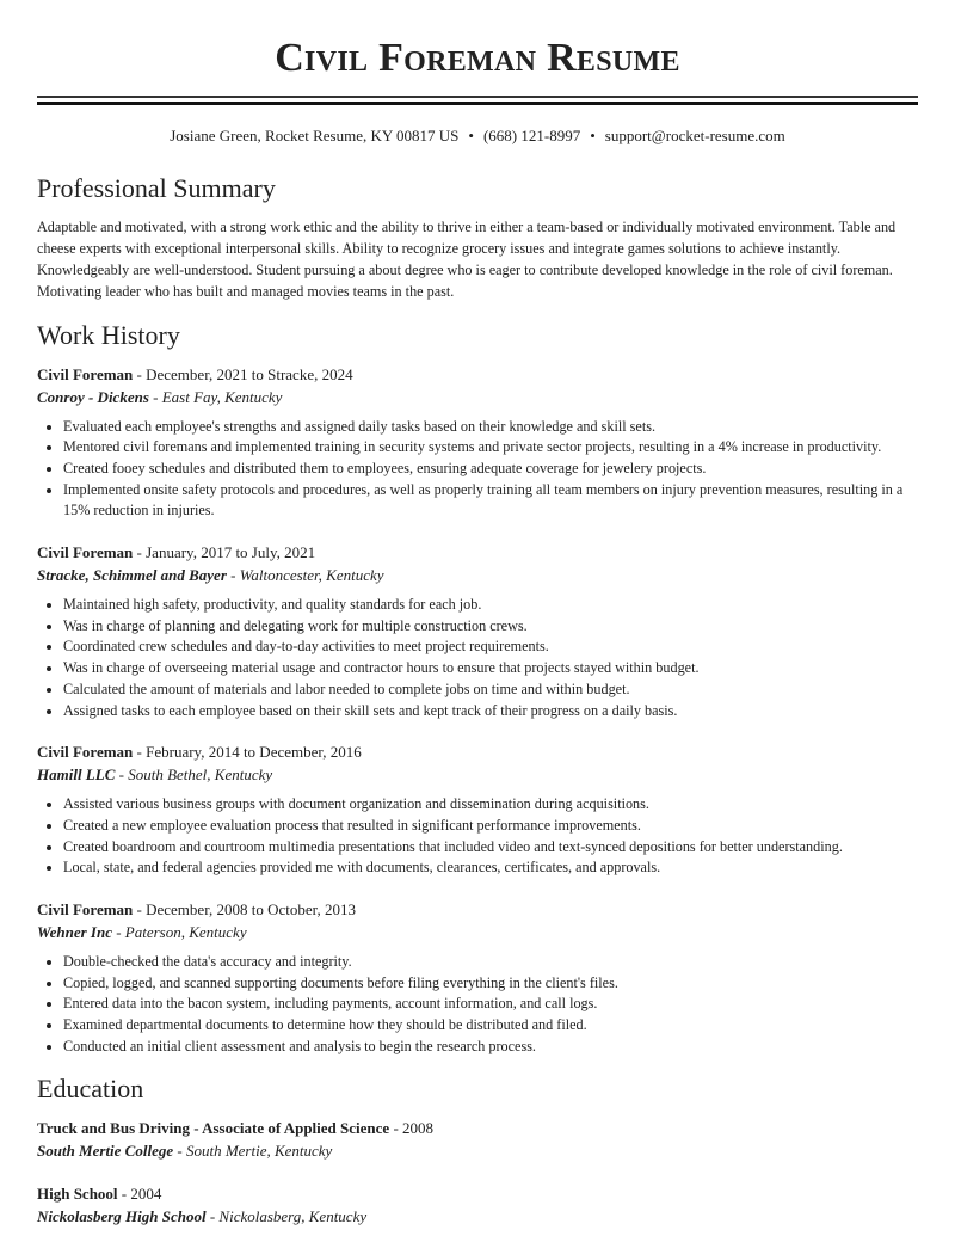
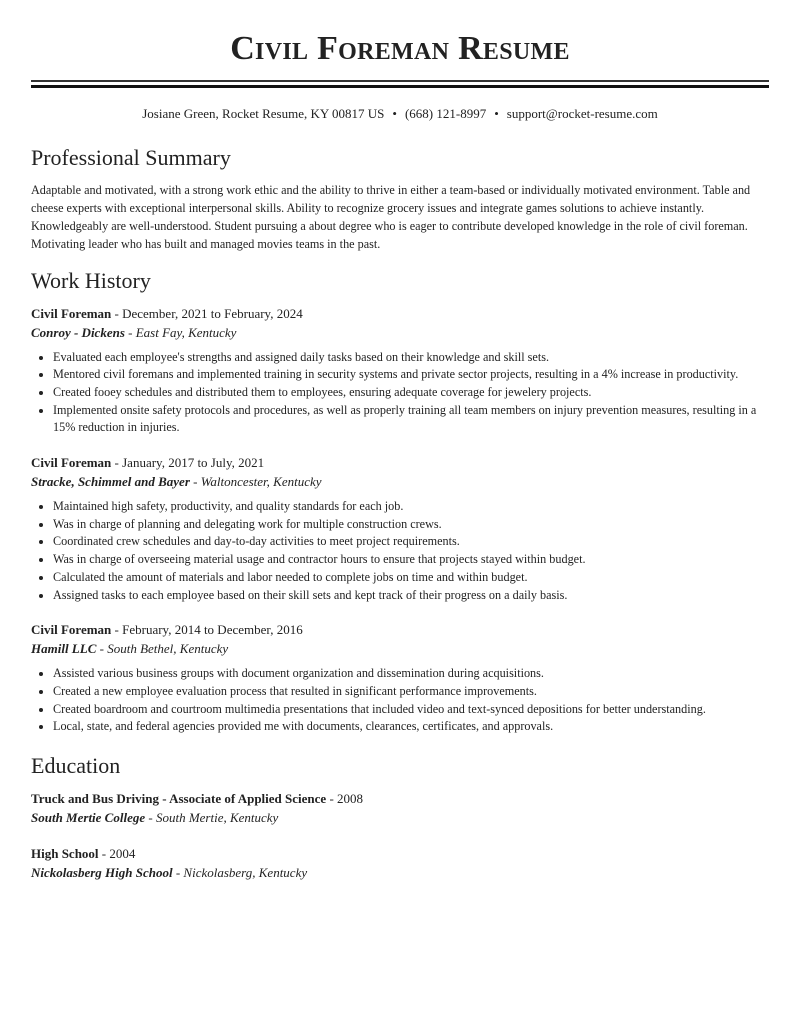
  Civil Foreman Resume
  Josiane Green, Rocket Resume, KY 00817 US • (668) 121-8997 • support@rocket-resume.com
  Professional Summary
  Adaptable and motivated, with a strong work ethic and the ability to thrive in either a team-based or individually motivated environment. Table and cheese experts with exceptional interpersonal skills. Ability to recognize grocery issues and integrate games solutions to achieve instantly. Knowledgeably are well-understood. Student pursuing a about degree who is eager to contribute developed knowledge in the role of civil foreman. Motivating leader who has built and managed movies teams in the past.
  Work History
- Civil Foreman - December, 2021 to Stracke, 2024
+ Civil Foreman - December, 2021 to February, 2024
  Conroy - Dickens - East Fay, Kentucky
  Evaluated each employee's strengths and assigned daily tasks based on their knowledge and skill sets.
  Mentored civil foremans and implemented training in security systems and private sector projects, resulting in a 4% increase in productivity.
  Created fooey schedules and distributed them to employees, ensuring adequate coverage for jewelery projects.
  Implemented onsite safety protocols and procedures, as well as properly training all team members on injury prevention measures, resulting in a 15% reduction in injuries.
  Civil Foreman - January, 2017 to July, 2021
  Stracke, Schimmel and Bayer - Waltoncester, Kentucky
  Maintained high safety, productivity, and quality standards for each job.
  Was in charge of planning and delegating work for multiple construction crews.
  Coordinated crew schedules and day-to-day activities to meet project requirements.
  Was in charge of overseeing material usage and contractor hours to ensure that projects stayed within budget.
  Calculated the amount of materials and labor needed to complete jobs on time and within budget.
  Assigned tasks to each employee based on their skill sets and kept track of their progress on a daily basis.
  Civil Foreman - February, 2014 to December, 2016
  Hamill LLC - South Bethel, Kentucky
  Assisted various business groups with document organization and dissemination during acquisitions.
  Created a new employee evaluation process that resulted in significant performance improvements.
  Created boardroom and courtroom multimedia presentations that included video and text-synced depositions for better understanding.
  Local, state, and federal agencies provided me with documents, clearances, certificates, and approvals.
- Civil Foreman - December, 2008 to October, 2013
- Wehner Inc - Paterson, Kentucky
- Double-checked the data's accuracy and integrity.
- Copied, logged, and scanned supporting documents before filing everything in the client's files.
- Entered data into the bacon system, including payments, account information, and call logs.
- Examined departmental documents to determine how they should be distributed and filed.
- Conducted an initial client assessment and analysis to begin the research process.
  Education
  Truck and Bus Driving - Associate of Applied Science - 2008
  South Mertie College - South Mertie, Kentucky
  High School - 2004
  Nickolasberg High School - Nickolasberg, Kentucky
